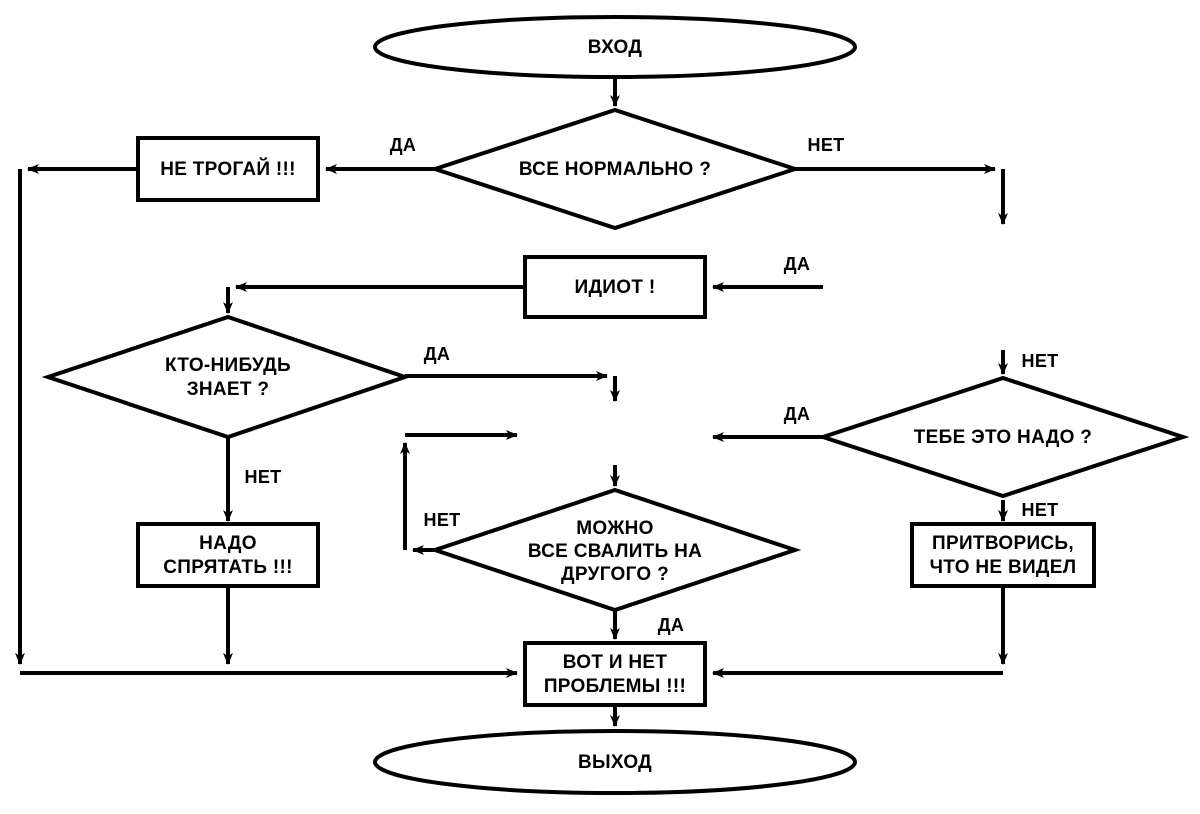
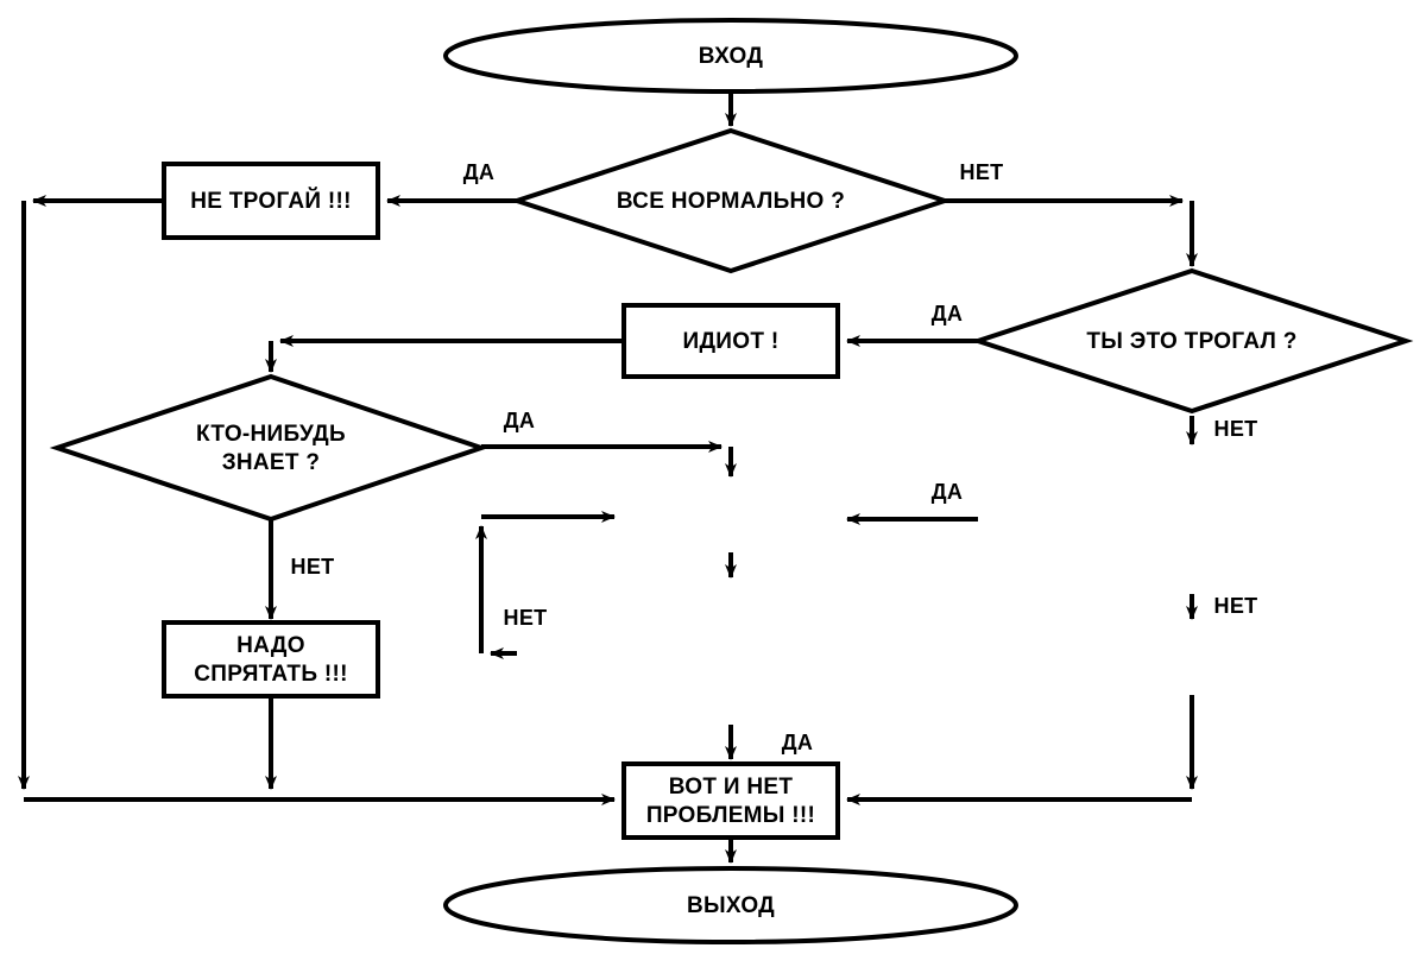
  ВХОД
  ВСЕ НОРМАЛЬНО ?
  НЕ ТРОГАЙ !!!
+ ТЫ ЭТО ТРОГАЛ ?
  ИДИОТ !
  КТО-НИБУДЬ
  ЗНАЕТ ?
  НАДО
  СПРЯТАТЬ !!!
- ТЕБЕ ЭТО НАДО ?
- ПРИТВОРИСЬ,
- ЧТО НЕ ВИДЕЛ
- МОЖНО
- ВСЕ СВАЛИТЬ НА
- ДРУГОГО ?
  ВОТ И НЕТ
  ПРОБЛЕМЫ !!!
  ВЫХОД
  ДА
  НЕТ
  ДА
  НЕТ
  ДА
  НЕТ
  ДА
  НЕТ
  НЕТ
  ДА
